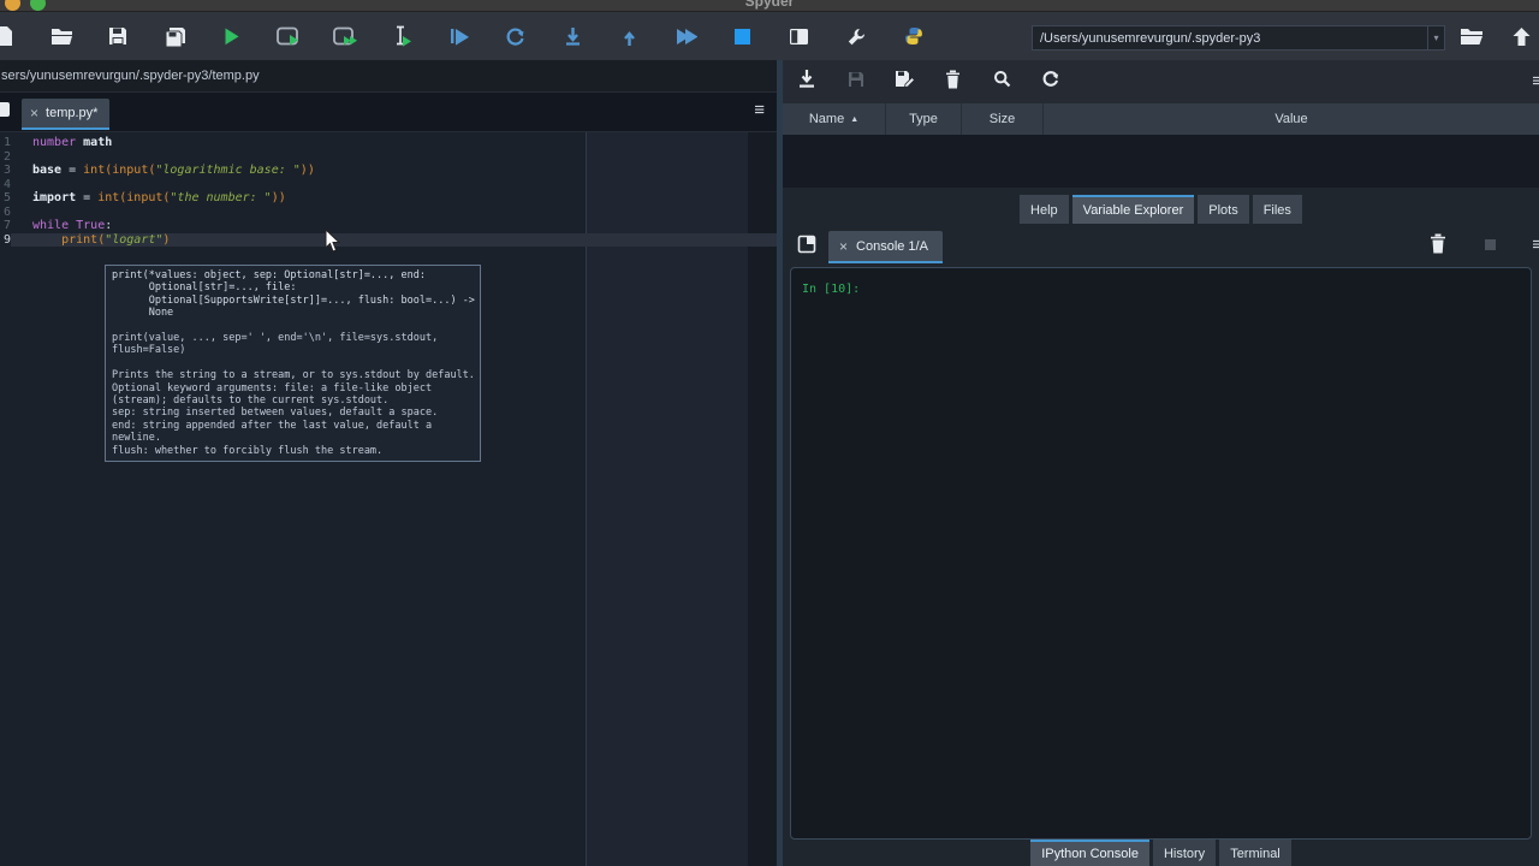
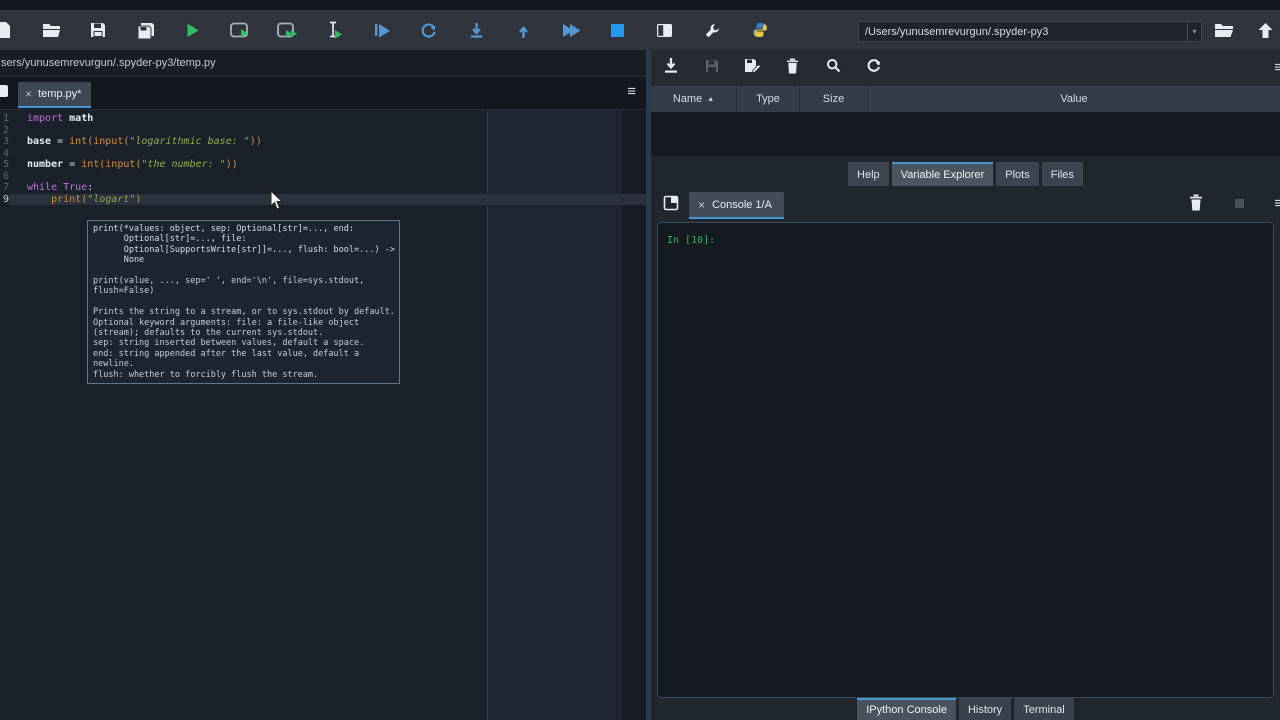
- Spyder
  /Users/yunusemrevurgun/.spyder-py3
  ▾
  sers/yunusemrevurgun/.spyder-py3/temp.py
  ×
  temp.py*
  ≡
  1
- number math
+ import math
  2
  3
  base = int(input("logarithmic base: "))
  4
  5
- import = int(input("the number: "))
+ number = int(input("the number: "))
  6
  7
  while True:
  9
  print("logart")
  print(*values: object, sep: Optional[str]=..., end:
  Optional[str]=..., file:
  Optional[SupportsWrite[str]]=..., flush: bool=...) ->
  None
  print(value, ..., sep=' ', end='\n', file=sys.stdout,
  flush=False)
  Prints the string to a stream, or to sys.stdout by default.
  Optional keyword arguments: file: a file-like object
  (stream); defaults to the current sys.stdout.
  sep: string inserted between values, default a space.
  end: string appended after the last value, default a
  newline.
  flush: whether to forcibly flush the stream.
  ≡
  Name
  Type
  Size
  Value
  Help
  Variable Explorer
  Plots
  Files
  ×
  Console 1/A
  ≡
  In [10]:
  IPython Console
  History
  Terminal
